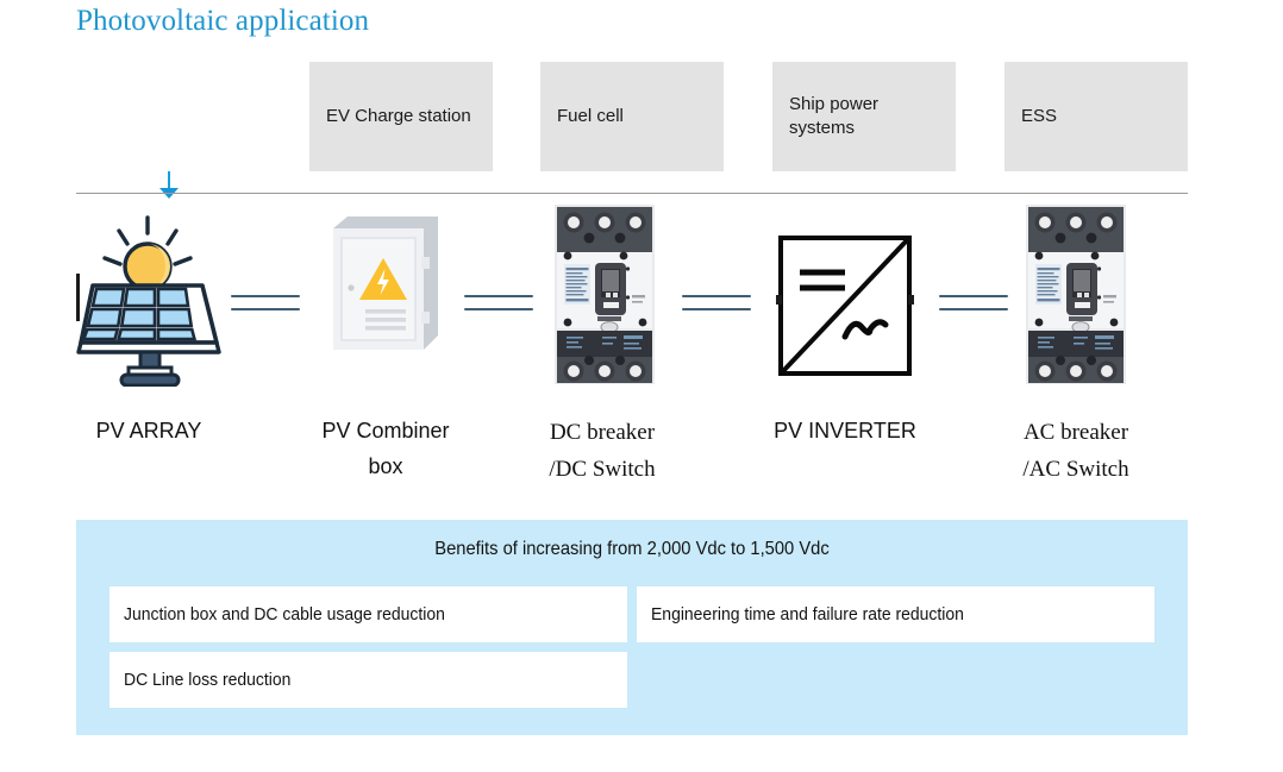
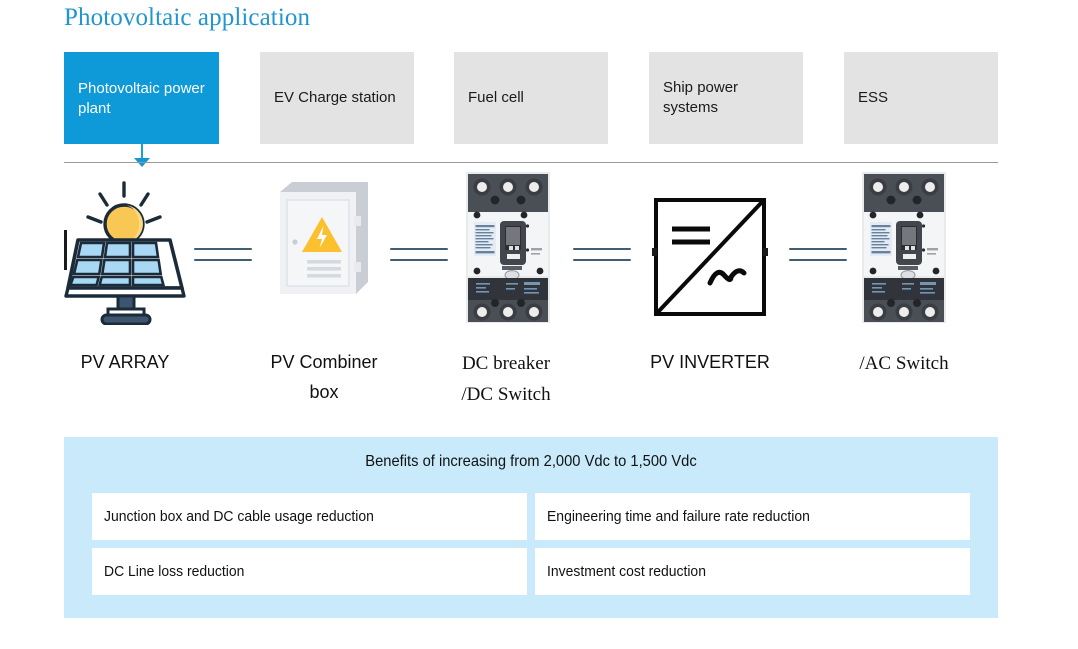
  Photovoltaic application
+ Photovoltaic power plant
  EV Charge station
  Fuel cell
  Ship power systems
  ESS
  PV ARRAY
  PV Combiner
  box
  DC breaker
  /DC Switch
  PV INVERTER
- AC breaker
  /AC Switch
  Benefits of increasing from 2,000 Vdc to 1,500 Vdc
  Junction box and DC cable usage reduction
  Engineering time and failure rate reduction
  DC Line loss reduction
+ Investment cost reduction
